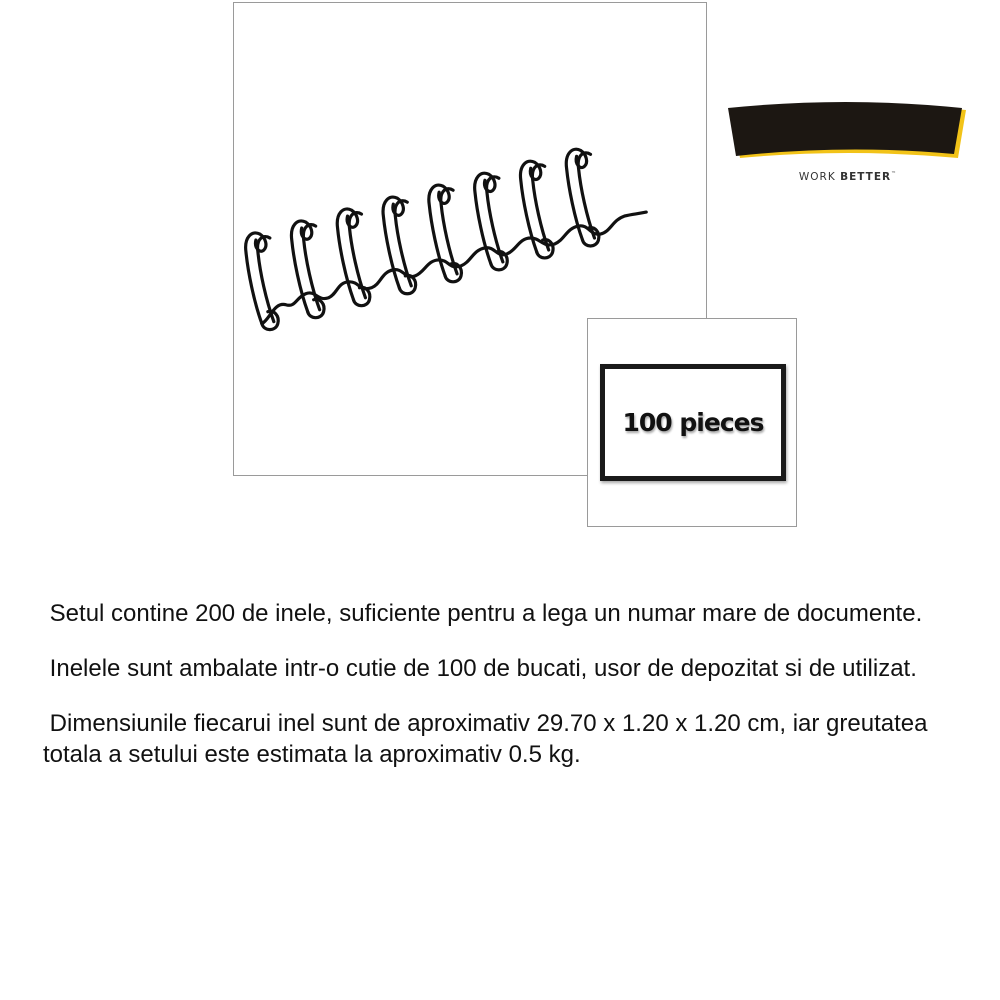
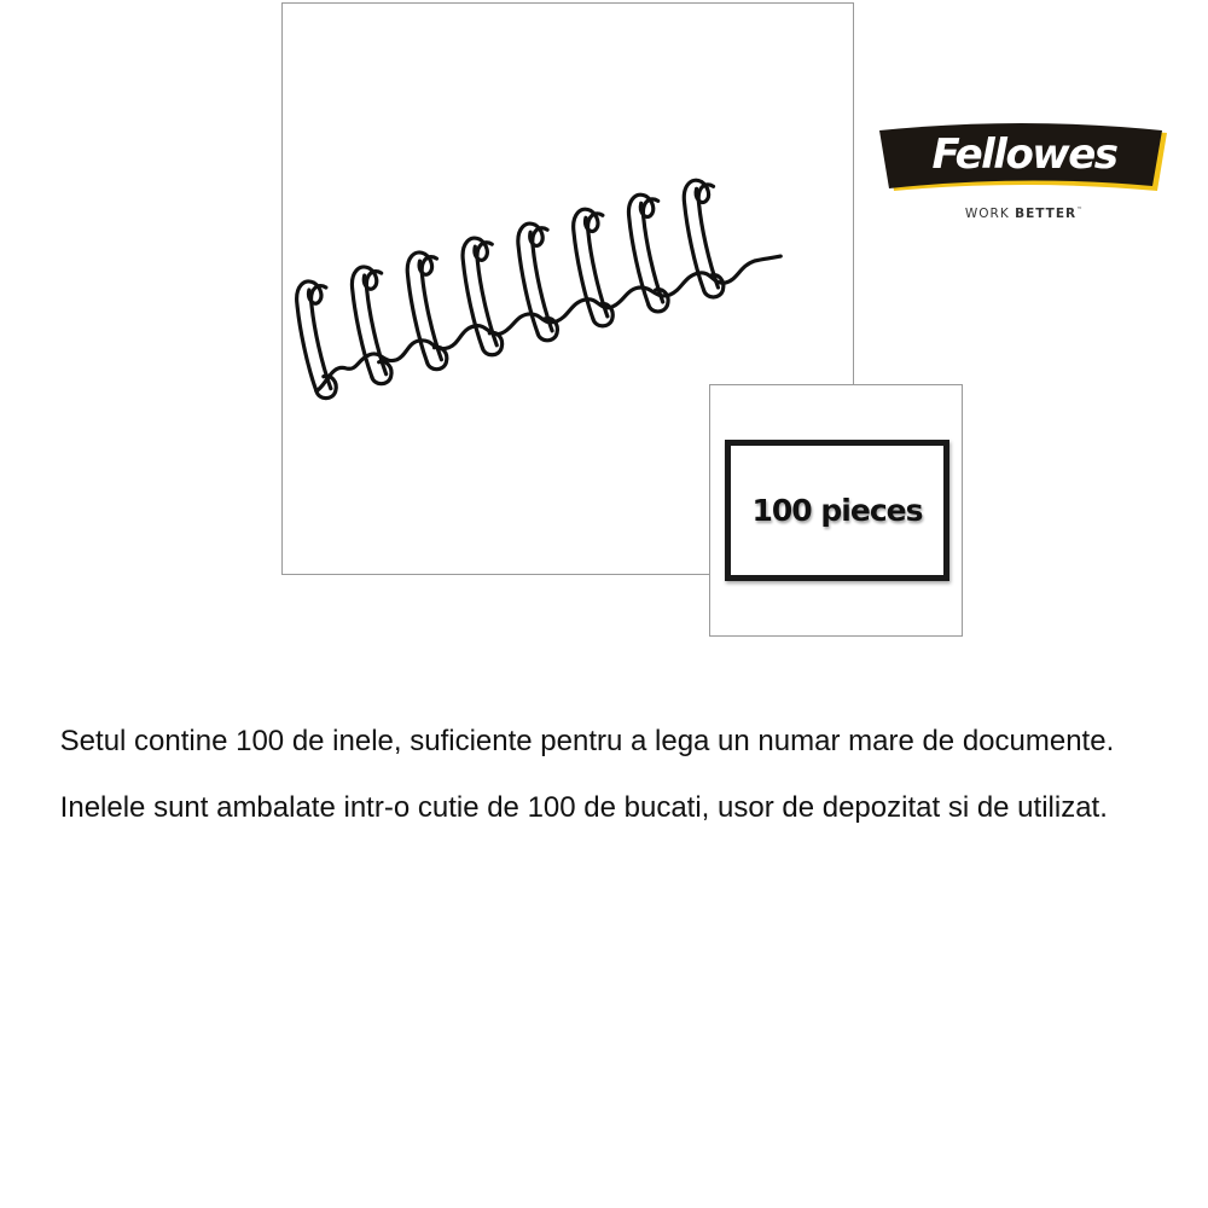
+ Fellowes
  WORK BETTER
  100 pieces
- Setul contine 200 de inele, suficiente pentru a lega un numar mare de documente.
+ Setul contine 100 de inele, suficiente pentru a lega un numar mare de documente.
  Inelele sunt ambalate intr-o cutie de 100 de bucati, usor de depozitat si de utilizat.
- Dimensiunile fiecarui inel sunt de aproximativ 29.70 x 1.20 x 1.20 cm, iar greutatea totala a setului este estimata la aproximativ 0.5 kg.
